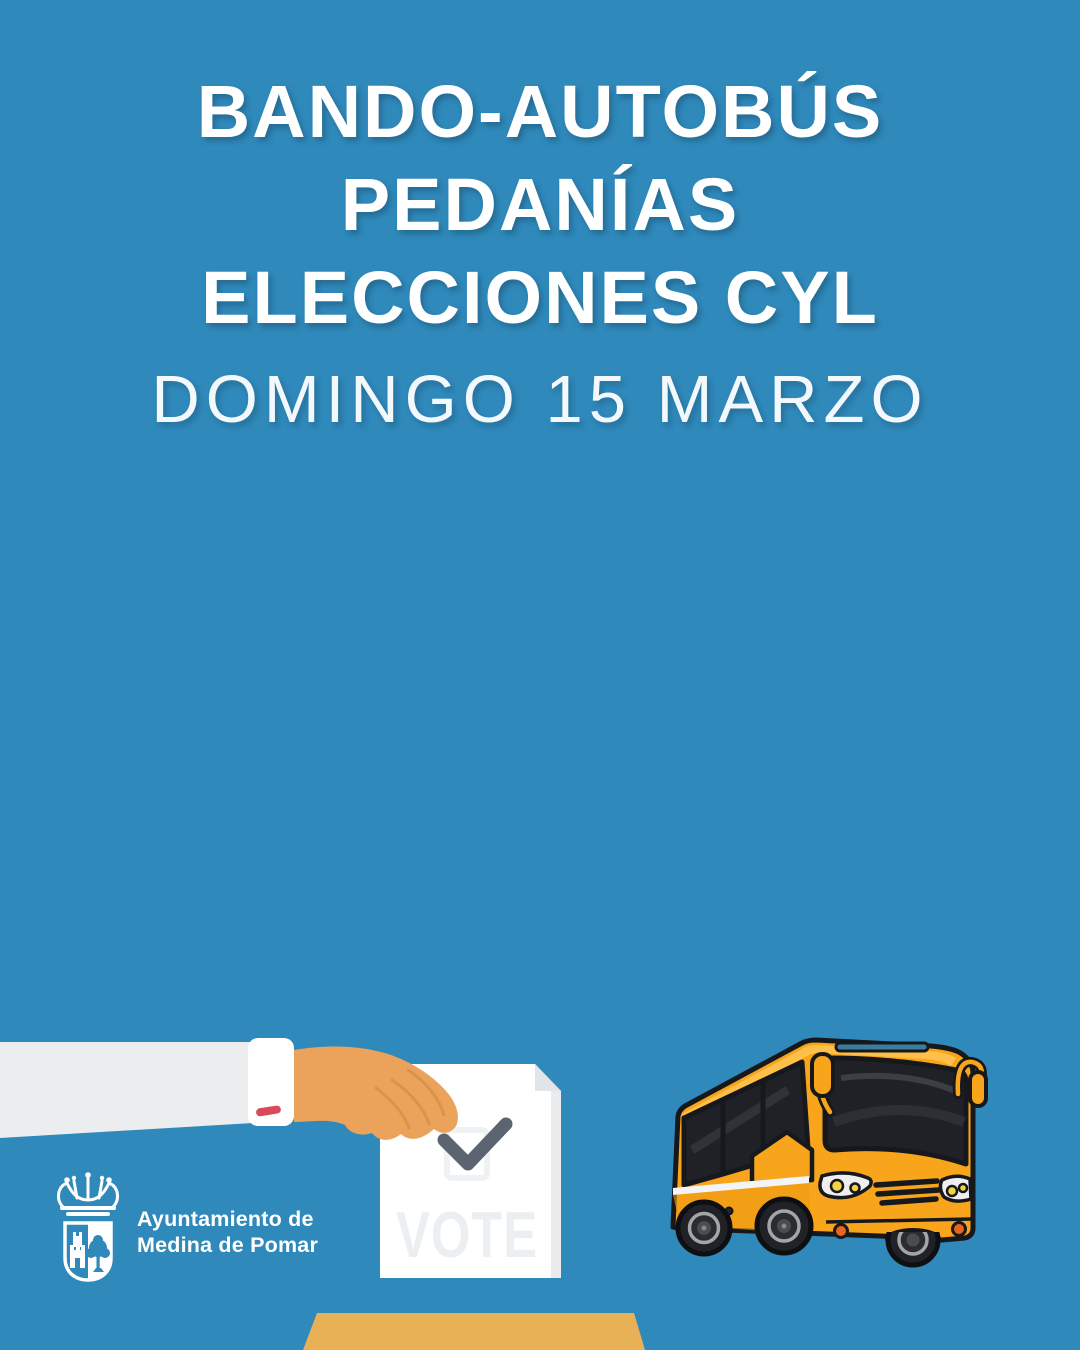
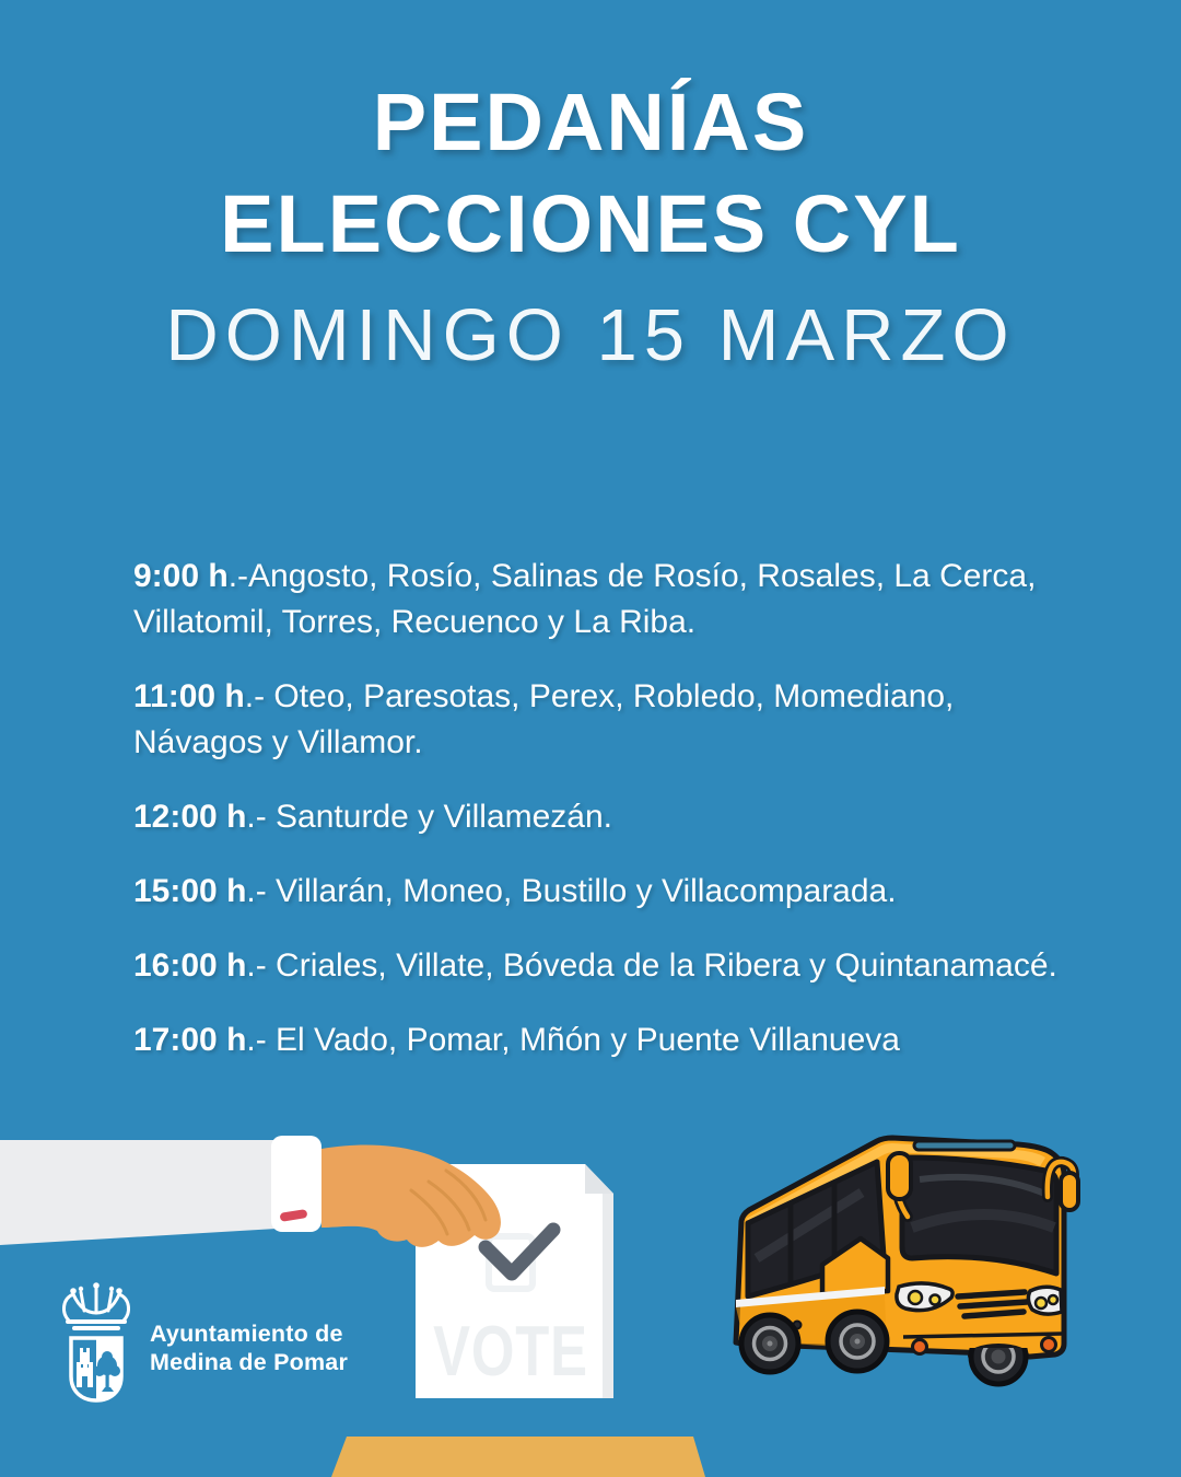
- BANDO-AUTOBÚS
  PEDANÍAS
  ELECCIONES CYL
  DOMINGO 15 MARZO
+ 9:00 h.-Angosto, Rosío, Salinas de Rosío, Rosales, La Cerca, Villatomil, Torres, Recuenco y La Riba.
+ 11:00 h.- Oteo, Paresotas, Perex, Robledo, Momediano, Návagos y Villamor.
+ 12:00 h.- Santurde y Villamezán.
+ 15:00 h.- Villarán, Moneo, Bustillo y Villacomparada.
+ 16:00 h.- Criales, Villate, Bóveda de la Ribera y Quintanamacé.
+ 17:00 h.- El Vado, Pomar, Mñón y Puente Villanueva
  Ayuntamiento de
  Medina de Pomar
